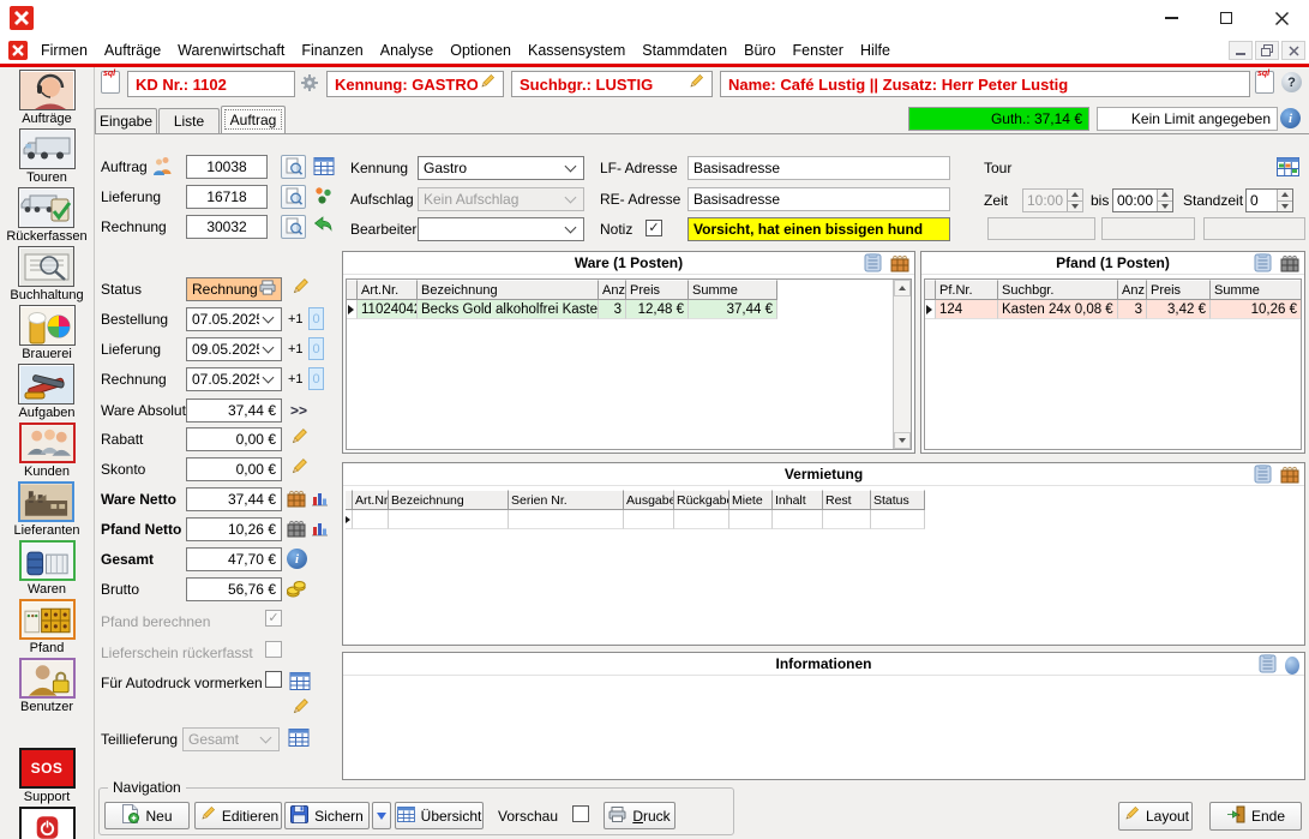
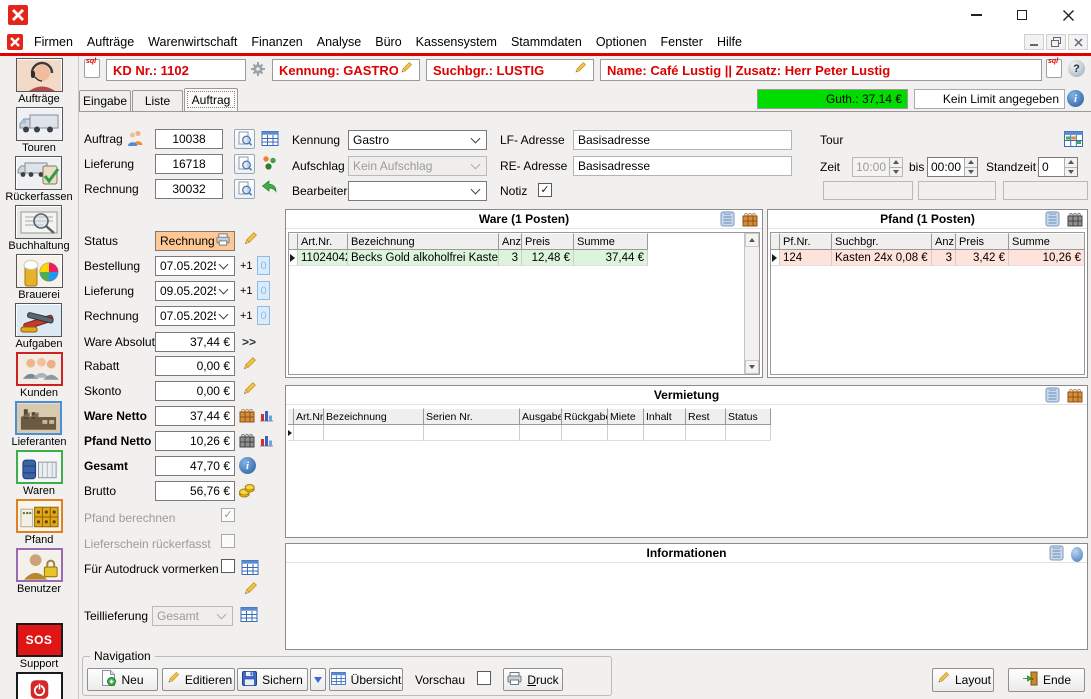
  Firmen
  Aufträge
  Warenwirtschaft
  Finanzen
  Analyse
- Optionen
+ Büro
  Kassensystem
  Stammdaten
- Büro
+ Optionen
  Fenster
  Hilfe
  KD Nr.: 1102
  Kennung: GASTRO
  Suchbgr.: LUSTIG
  Name: Café Lustig || Zusatz: Herr Peter Lustig
  Eingabe
  Liste
  Auftrag
  Guth.: 37,14 €
  Kein Limit angegeben
  Aufträge
  Touren
  Rückerfassen
  Buchhaltung
  Brauerei
  Aufgaben
  Kunden
  Lieferanten
  Waren
  Pfand
  Benutzer
  SOS
  Support
  Auftrag
  10038
  Lieferung
  16718
  Rechnung
  30032
  Status
  Rechnung
  Bestellung
  07.05.202
  +1
  0
  Lieferung
  09.05.202
  +1
  0
  Rechnung
  07.05.202
  +1
  0
  Ware Absolut
  37,44 €
  >>
  Rabatt
  0,00 €
  Skonto
  0,00 €
  Ware Netto
  37,44 €
  Pfand Netto
  10,26 €
  Gesamt
  47,70 €
  Brutto
  56,76 €
  Pfand berechnen
  Lieferschein rückerfasst
  Für Autodruck vormerken
  Teillieferung
  Gesamt
  Kennung
  Gastro
  LF- Adresse
  Basisadresse
  Aufschlag
  Kein Aufschlag
  RE- Adresse
  Basisadresse
  Bearbeiter
  Notiz
- Vorsicht, hat einen bissigen hund
  Tour
  Zeit
  10:00
  bis
  00:00
  Standzeit
  0
  Ware (1 Posten)
  Art.Nr.
  Bezeichnung
  Anz
  Preis
  Summe
  1102404
  Becks Gold alkoholfrei Kaste
  3
  12,48 €
  37,44 €
  Pfand (1 Posten)
  Pf.Nr.
  Suchbgr.
  Anz
  Preis
  Summe
  124
  Kasten 24x 0,08 €
  3
  3,42 €
  10,26 €
  Vermietung
  Art.Nr
  Bezeichnung
  Serien Nr.
  Ausgabe
  Rückgab
  Miete
  Inhalt
  Rest
  Status
  Informationen
  Navigation
  Neu
  Editieren
  Sichern
  Übersicht
  Vorschau
  Druck
  Layout
  Ende
